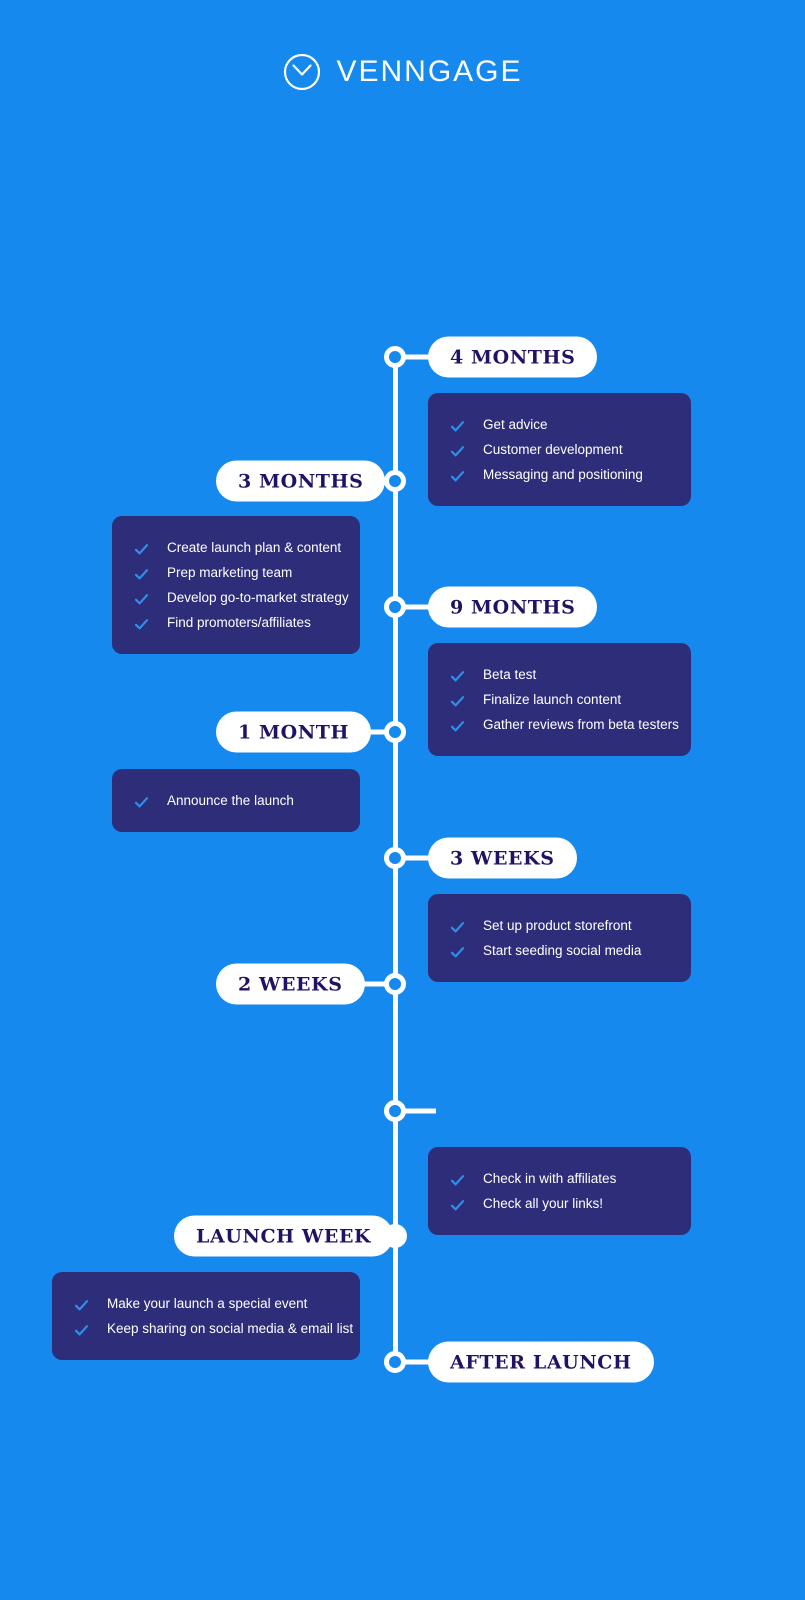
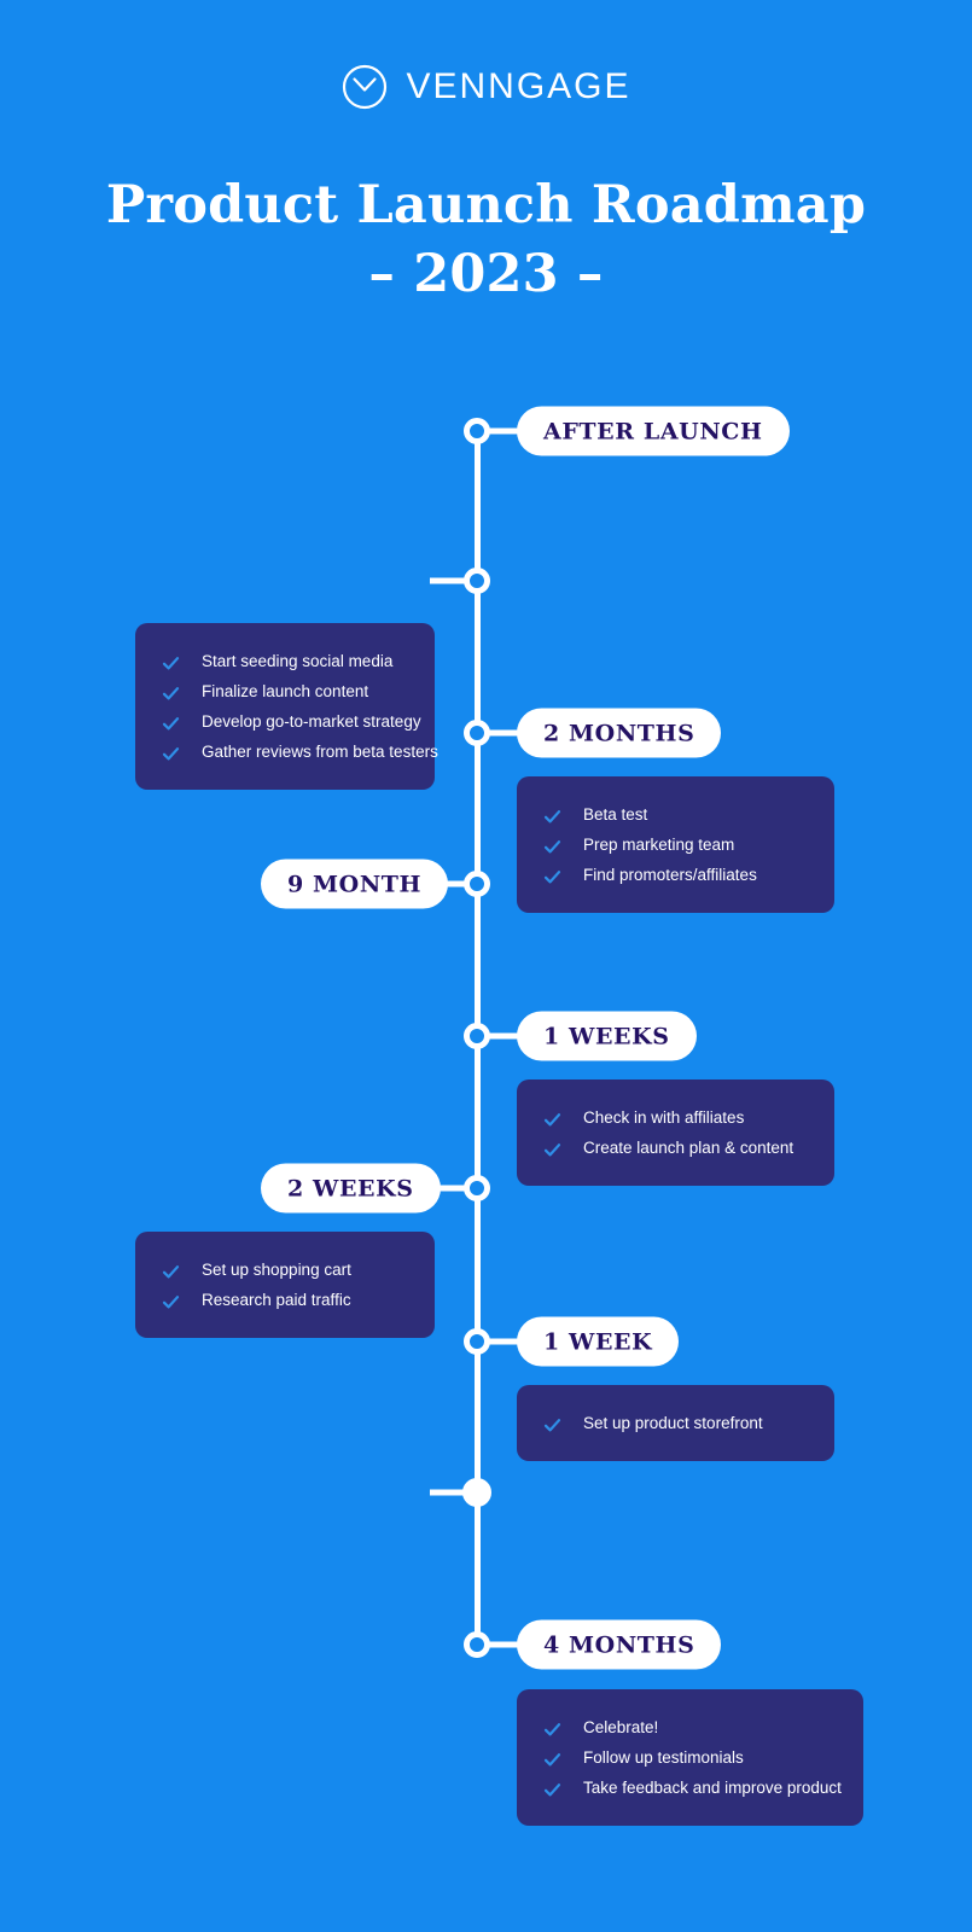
  VENNGAGE
+ Product Launch Roadmap
+ – 2023 –
- 4 MONTHS
+ AFTER LAUNCH
- Get advice
- Customer development
- Messaging and positioning
- 3 MONTHS
- Create launch plan & content
+ Start seeding social media
- Prep marketing team
+ Finalize launch content
  Develop go-to-market strategy
- Find promoters/affiliates
+ Gather reviews from beta testers
- 9 MONTHS
+ 2 MONTHS
  Beta test
- Finalize launch content
+ Prep marketing team
- Gather reviews from beta testers
+ Find promoters/affiliates
- 1 MONTH
+ 9 MONTH
- Announce the launch
- 3 WEEKS
+ 1 WEEKS
- Set up product storefront
+ Check in with affiliates
- Start seeding social media
+ Create launch plan & content
  2 WEEKS
+ Set up shopping cart
+ Research paid traffic
+ 1 WEEK
- Check in with affiliates
+ Set up product storefront
- Check all your links!
- LAUNCH WEEK
- Make your launch a special event
- Keep sharing on social media & email list
- AFTER LAUNCH
+ 4 MONTHS
+ Celebrate!
+ Follow up testimonials
+ Take feedback and improve product
